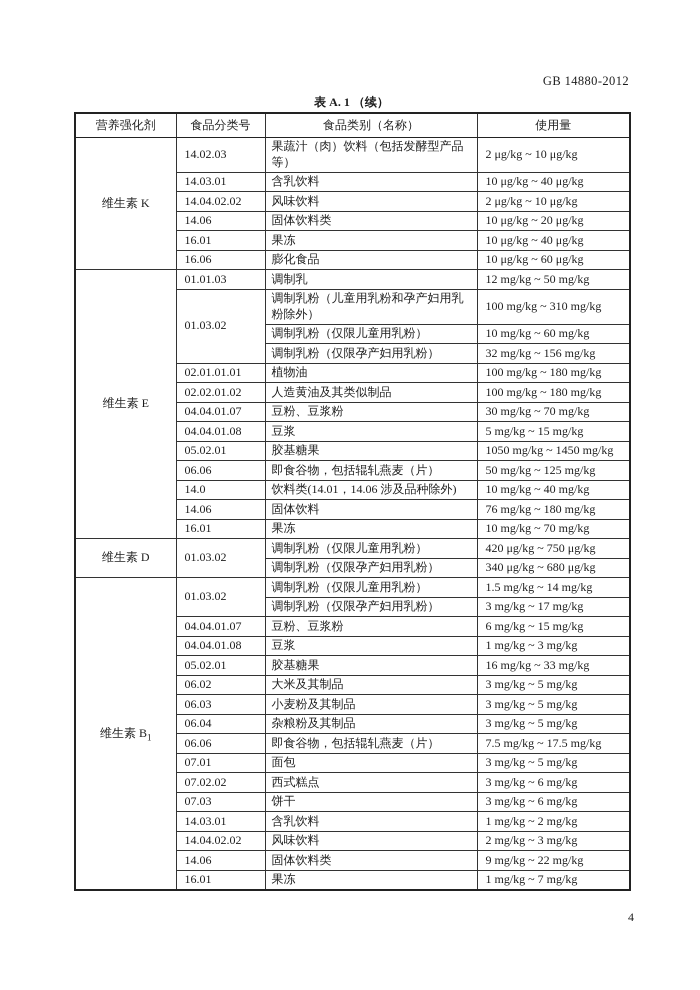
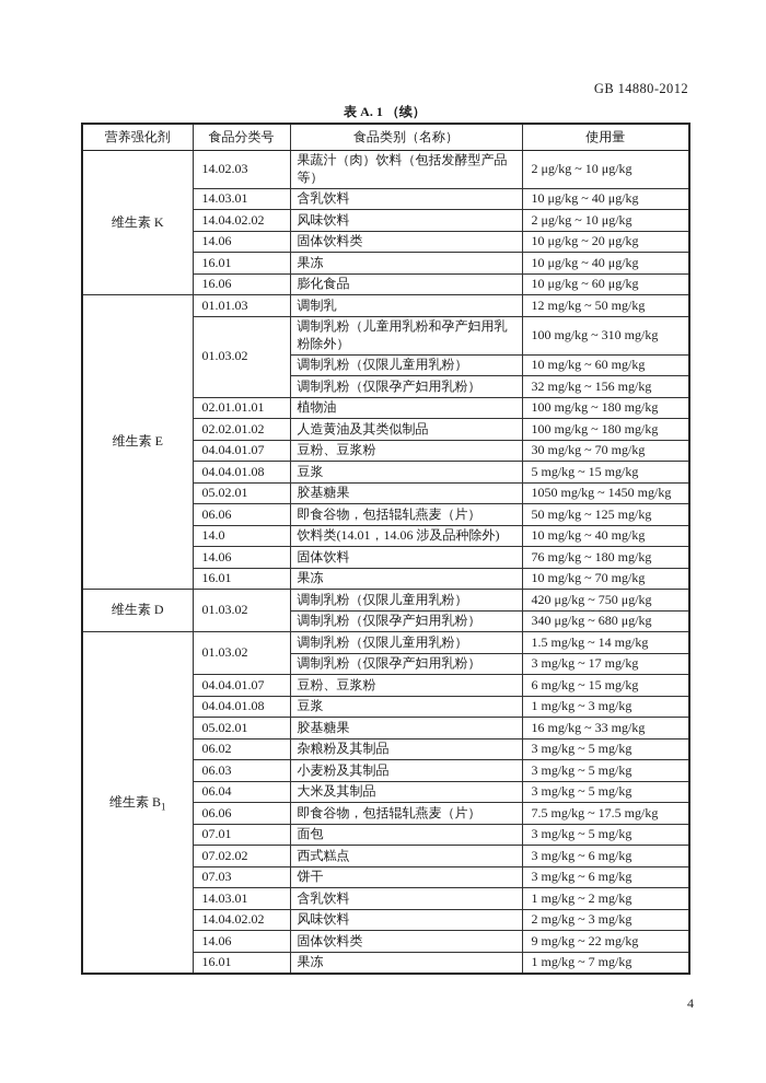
  GB 14880-2012
  表 A. 1 （续）
  营养强化剂	食品分类号	食品类别（名称）	使用量
  维生素 K	14.02.03	果蔬汁（肉）饮料（包括发酵型产品等）	2 μg/kg ~ 10 μg/kg
  14.03.01	含乳饮料	10 μg/kg ~ 40 μg/kg
  14.04.02.02	风味饮料	2 μg/kg ~ 10 μg/kg
  14.06	固体饮料类	10 μg/kg ~ 20 μg/kg
  16.01	果冻	10 μg/kg ~ 40 μg/kg
  16.06	膨化食品	10 μg/kg ~ 60 μg/kg
  维生素 E	01.01.03	调制乳	12 mg/kg ~ 50 mg/kg
  01.03.02	调制乳粉（儿童用乳粉和孕产妇用乳粉除外）	100 mg/kg ~ 310 mg/kg
  调制乳粉（仅限儿童用乳粉）	10 mg/kg ~ 60 mg/kg
  调制乳粉（仅限孕产妇用乳粉）	32 mg/kg ~ 156 mg/kg
  02.01.01.01	植物油	100 mg/kg ~ 180 mg/kg
  02.02.01.02	人造黄油及其类似制品	100 mg/kg ~ 180 mg/kg
  04.04.01.07	豆粉、豆浆粉	30 mg/kg ~ 70 mg/kg
  04.04.01.08	豆浆	5 mg/kg ~ 15 mg/kg
  05.02.01	胶基糖果	1050 mg/kg ~ 1450 mg/kg
  06.06	即食谷物，包括辊轧燕麦（片）	50 mg/kg ~ 125 mg/kg
  14.0	饮料类(14.01，14.06 涉及品种除外)	10 mg/kg ~ 40 mg/kg
  14.06	固体饮料	76 mg/kg ~ 180 mg/kg
  16.01	果冻	10 mg/kg ~ 70 mg/kg
  维生素 D	01.03.02	调制乳粉（仅限儿童用乳粉）	420 μg/kg ~ 750 μg/kg
  调制乳粉（仅限孕产妇用乳粉）	340 μg/kg ~ 680 μg/kg
  维生素 B1	01.03.02	调制乳粉（仅限儿童用乳粉）	1.5 mg/kg ~ 14 mg/kg
  调制乳粉（仅限孕产妇用乳粉）	3 mg/kg ~ 17 mg/kg
  04.04.01.07	豆粉、豆浆粉	6 mg/kg ~ 15 mg/kg
  04.04.01.08	豆浆	1 mg/kg ~ 3 mg/kg
  05.02.01	胶基糖果	16 mg/kg ~ 33 mg/kg
- 06.02	大米及其制品	3 mg/kg ~ 5 mg/kg
+ 06.02	杂粮粉及其制品	3 mg/kg ~ 5 mg/kg
  06.03	小麦粉及其制品	3 mg/kg ~ 5 mg/kg
- 06.04	杂粮粉及其制品	3 mg/kg ~ 5 mg/kg
+ 06.04	大米及其制品	3 mg/kg ~ 5 mg/kg
  06.06	即食谷物，包括辊轧燕麦（片）	7.5 mg/kg ~ 17.5 mg/kg
  07.01	面包	3 mg/kg ~ 5 mg/kg
  07.02.02	西式糕点	3 mg/kg ~ 6 mg/kg
  07.03	饼干	3 mg/kg ~ 6 mg/kg
  14.03.01	含乳饮料	1 mg/kg ~ 2 mg/kg
  14.04.02.02	风味饮料	2 mg/kg ~ 3 mg/kg
  14.06	固体饮料类	9 mg/kg ~ 22 mg/kg
  16.01	果冻	1 mg/kg ~ 7 mg/kg
  4
